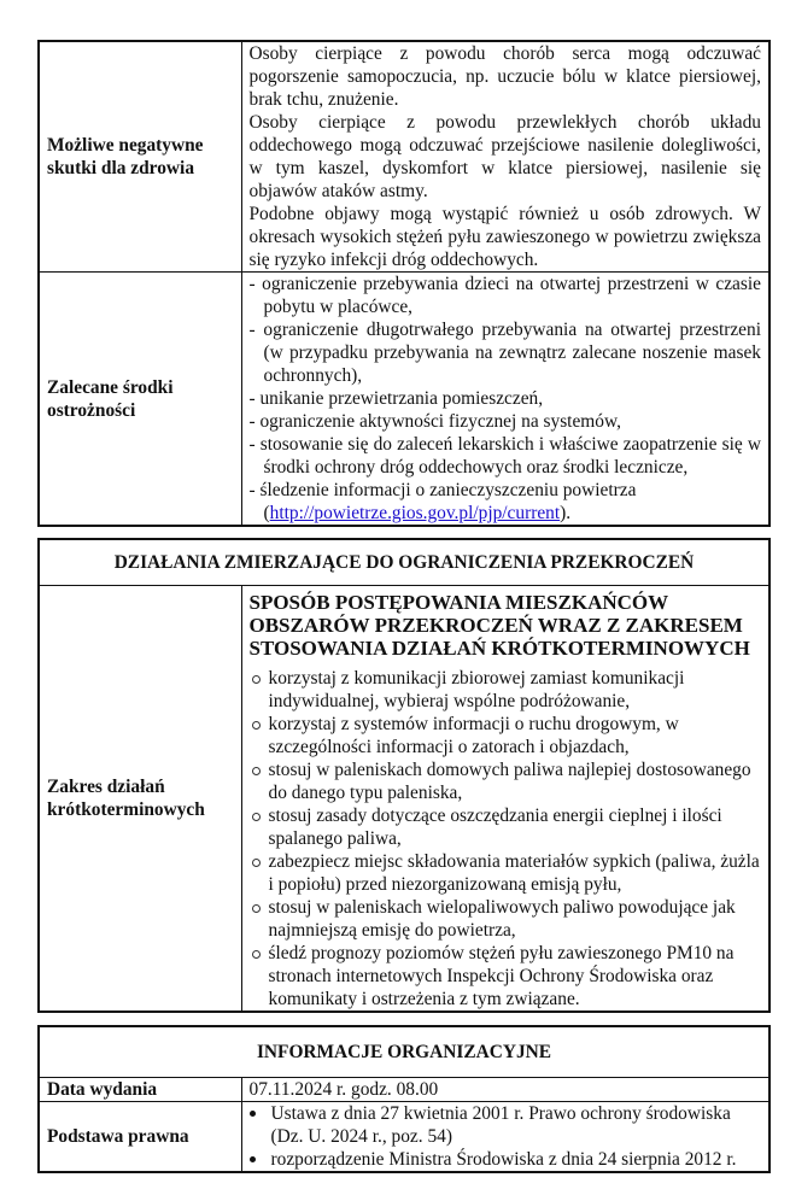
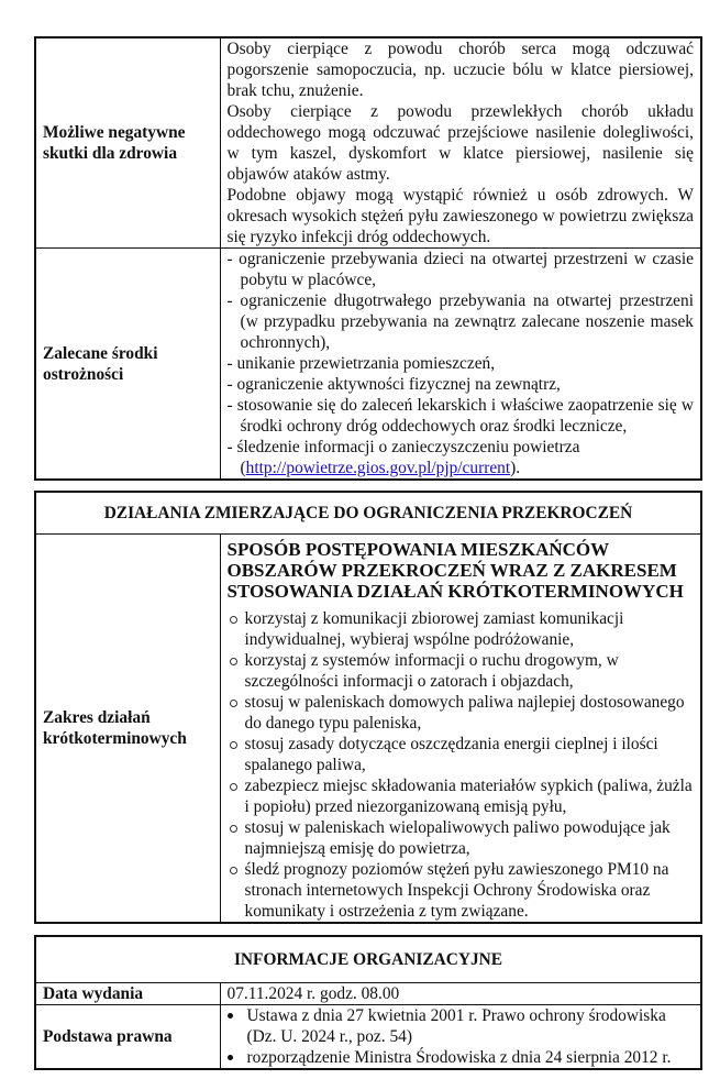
  Możliwe negatywne skutki dla zdrowia	Osoby cierpiące z powodu chorób serca mogą odczuwać pogorszenie samopoczucia, np. uczucie bólu w klatce piersiowej, brak tchu, znużenie. Osoby cierpiące z powodu przewlekłych chorób układu oddechowego mogą odczuwać przejściowe nasilenie dolegliwości, w tym kaszel, dyskomfort w klatce piersiowej, nasilenie się objawów ataków astmy. Podobne objawy mogą wystąpić również u osób zdrowych. W okresach wysokich stężeń pyłu zawieszonego w powietrzu zwiększa się ryzyko infekcji dróg oddechowych.
- Zalecane środki ostrożności	ograniczenie przebywania dzieci na otwartej przestrzeni w czasie pobytu w placówce, ograniczenie długotrwałego przebywania na otwartej przestrzeni (w przypadku przebywania na zewnątrz zalecane noszenie masek ochronnych), unikanie przewietrzania pomieszczeń, ograniczenie aktywności fizycznej na systemów, stosowanie się do zaleceń lekarskich i właściwe zaopatrzenie się w środki ochrony dróg oddechowych oraz środki lecznicze, śledzenie informacji o zanieczyszczeniu powietrza (http://powietrze.gios.gov.pl/pjp/current).
+ Zalecane środki ostrożności	ograniczenie przebywania dzieci na otwartej przestrzeni w czasie pobytu w placówce, ograniczenie długotrwałego przebywania na otwartej przestrzeni (w przypadku przebywania na zewnątrz zalecane noszenie masek ochronnych), unikanie przewietrzania pomieszczeń, ograniczenie aktywności fizycznej na zewnątrz, stosowanie się do zaleceń lekarskich i właściwe zaopatrzenie się w środki ochrony dróg oddechowych oraz środki lecznicze, śledzenie informacji o zanieczyszczeniu powietrza (http://powietrze.gios.gov.pl/pjp/current).
  DZIAŁANIA ZMIERZAJĄCE DO OGRANICZENIA PRZEKROCZEŃ
  Zakres działań krótkoterminowych	SPOSÓB POSTĘPOWANIA MIESZKAŃCÓW OBSZARÓW PRZEKROCZEŃ WRAZ Z ZAKRESEM STOSOWANIA DZIAŁAŃ KRÓTKOTERMINOWYCH korzystaj z komunikacji zbiorowej zamiast komunikacji indywidualnej, wybieraj wspólne podróżowanie, korzystaj z systemów informacji o ruchu drogowym, w szczególności informacji o zatorach i objazdach, stosuj w paleniskach domowych paliwa najlepiej dostosowanego do danego typu paleniska, stosuj zasady dotyczące oszczędzania energii cieplnej i ilości spalanego paliwa, zabezpiecz miejsc składowania materiałów sypkich (paliwa, żużla i popiołu) przed niezorganizowaną emisją pyłu, stosuj w paleniskach wielopaliwowych paliwo powodujące jak najmniejszą emisję do powietrza, śledź prognozy poziomów stężeń pyłu zawieszonego PM10 na stronach internetowych Inspekcji Ochrony Środowiska oraz komunikaty i ostrzeżenia z tym związane.
  INFORMACJE ORGANIZACYJNE
  Data wydania	07.11.2024 r. godz. 08.00
  Podstawa prawna	Ustawa z dnia 27 kwietnia 2001 r. Prawo ochrony środowiska (Dz. U. 2024 r., poz. 54) rozporządzenie Ministra Środowiska z dnia 24 sierpnia 2012 r.
